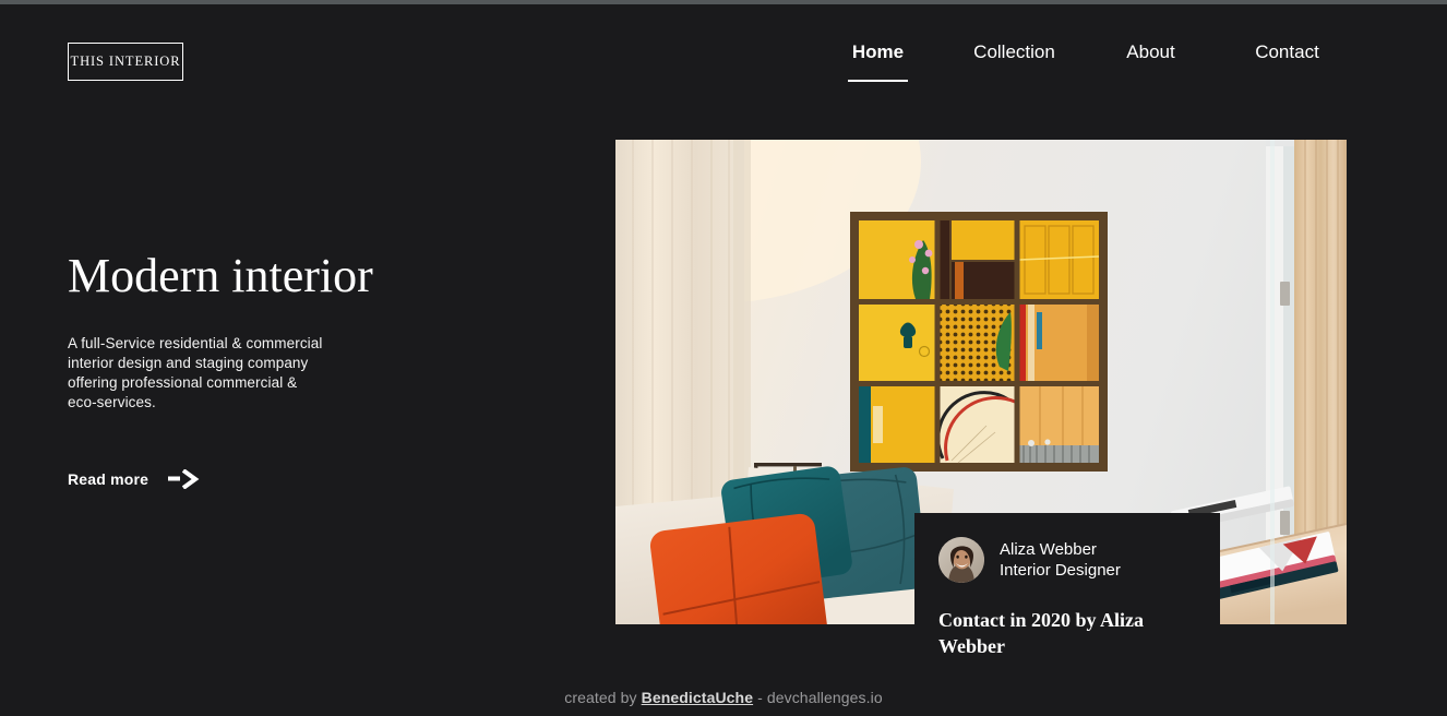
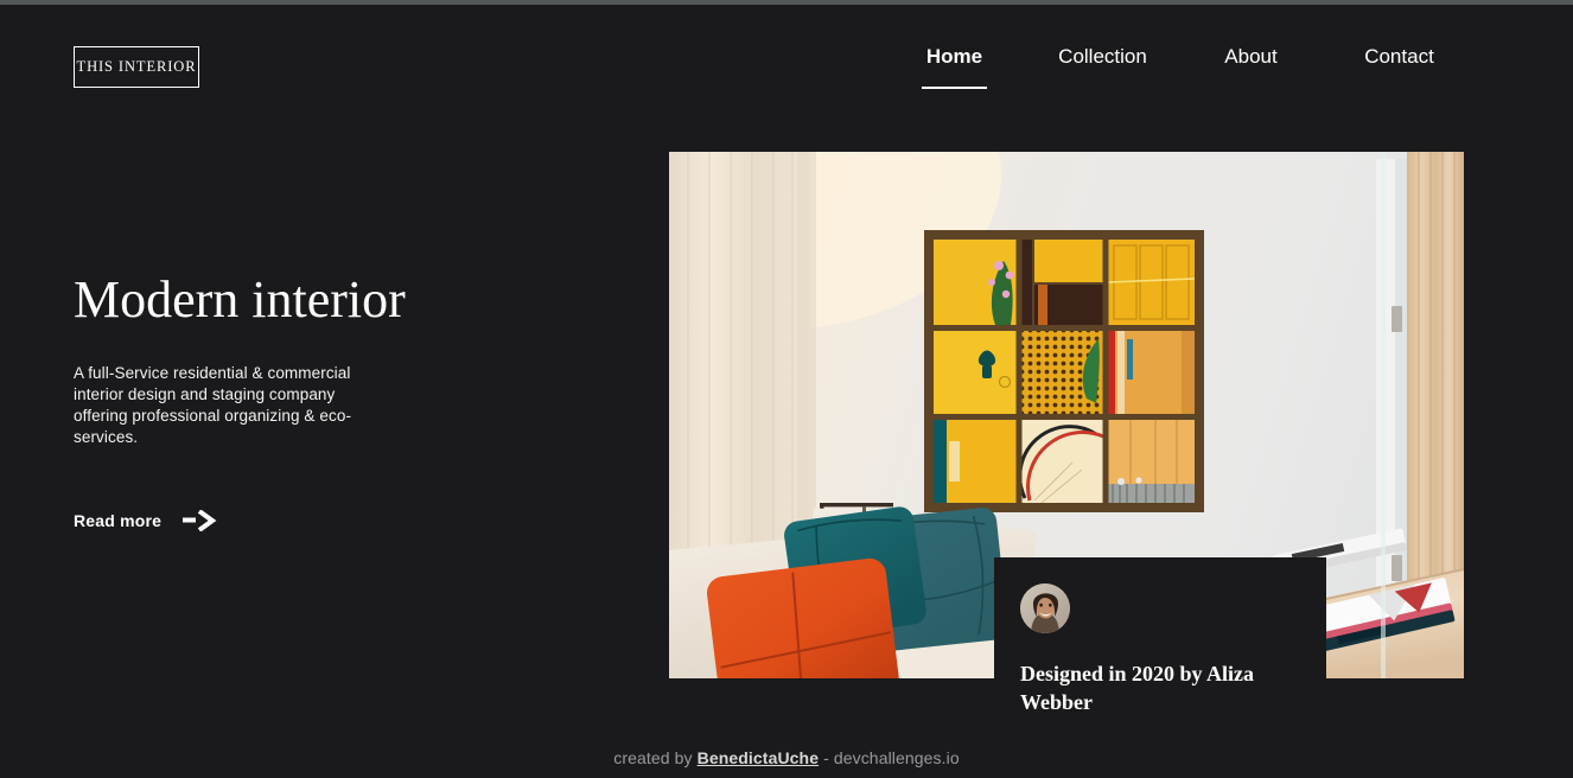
  THIS INTERIOR
  Home
  Collection
  About
  Contact
  Modern interior
- A full-Service residential & commercial interior design and staging company offering professional commercial & eco-services.
+ A full-Service residential & commercial interior design and staging company offering professional organizing & eco-services.
  Read more
- Aliza Webber
- Interior Designer
- Contact in 2020 by Aliza Webber
+ Designed in 2020 by Aliza Webber
  created by BenedictaUche - devchallenges.io
